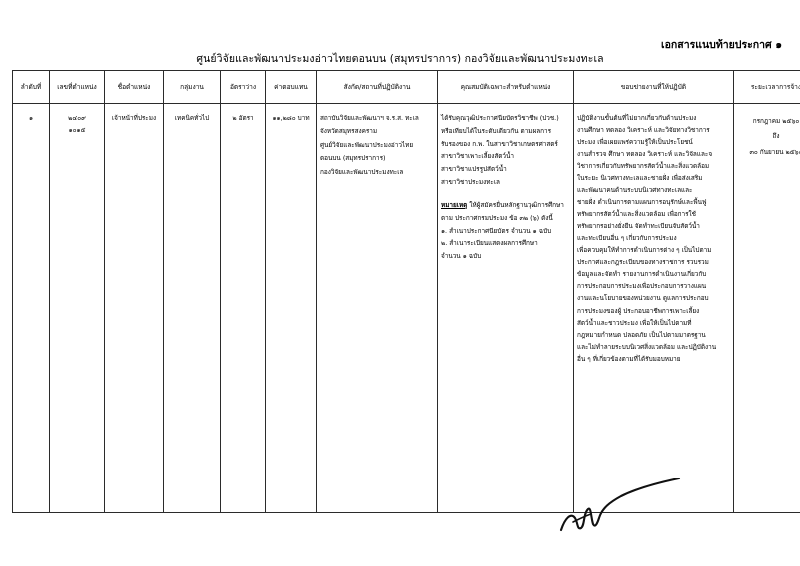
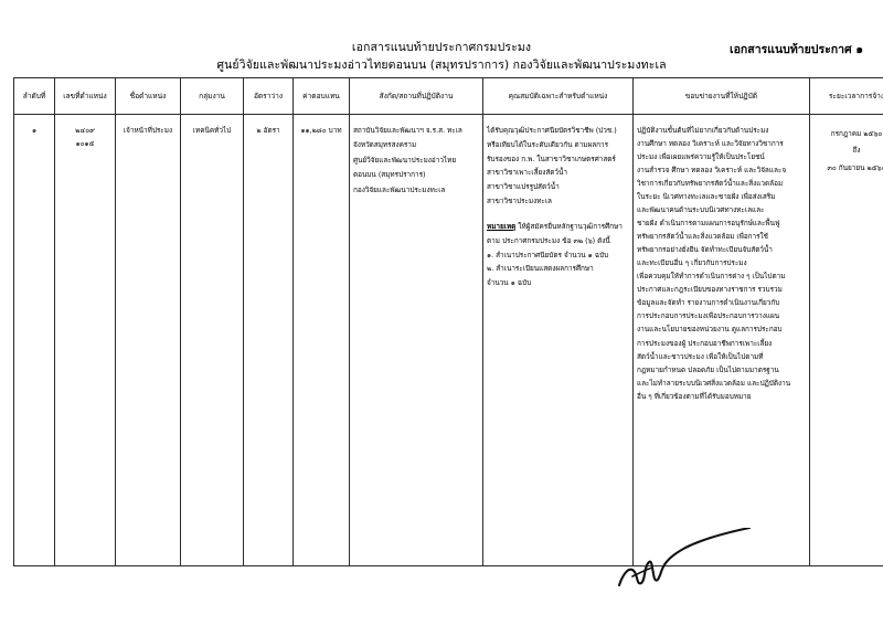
+ เอกสารแนบท้ายประกาศกรมประมง
  ศูนย์วิจัยและพัฒนาประมงอ่าวไทยตอนบน (สมุทรปราการ) กองวิจัยและพัฒนาประมงทะเล
  เอกสารแนบท้ายประกาศ ๑
  ลำดับที่	เลขที่ตำแหน่ง	ชื่อตำแหน่ง	กลุ่มงาน	อัตราว่าง	ค่าตอบแทน	สังกัด/สถานที่ปฏิบัติงาน	คุณสมบัติเฉพาะสำหรับตำแหน่ง	ขอบข่ายงานที่ให้ปฏิบัติ	ระยะเวลาการจ้าง
  ๑	๒๔๐๙ ๑๐๑๕	เจ้าหน้าที่ประมง	เทคนิคทั่วไป	๒ อัตรา	๑๑,๒๘๐ บาท	สถาบันวิจัยและพัฒนาฯ จ.ร.ส. ทะเล จังหวัดสมุทรสงคราม ศูนย์วิจัยและพัฒนาประมงอ่าวไทย ตอนบน (สมุทรปราการ) กองวิจัยและพัฒนาประมงทะเล	ได้รับคุณวุฒิประกาศนียบัตรวิชาชีพ (ปวช.) หรือเทียบได้ในระดับเดียวกัน ตามผลการ รับรองของ ก.พ. ในสาขาวิชาเกษตรศาสตร์ สาขาวิชาเพาะเลี้ยงสัตว์น้ำ สาขาวิชาแปรรูปสัตว์น้ำ สาขาวิชาประมงทะเล หมายเหตุ ให้ผู้สมัครยื่นหลักฐานวุฒิการศึกษา ตาม ประกาศกรมประมง ข้อ ๓๒ (๖) ดังนี้ ๑. สำเนาประกาศนียบัตร จำนวน ๑ ฉบับ ๒. สำเนาระเบียนแสดงผลการศึกษา จำนวน ๑ ฉบับ	ปฏิบัติงานขั้นต้นที่ไม่ยากเกี่ยวกับด้านประมง งานศึกษา ทดลอง วิเคราะห์ และวิจัยทางวิชาการ ประมง เพื่อเผยแพร่ความรู้ให้เป็นประโยชน์ งานสำรวจ ศึกษา ทดลอง วิเคราะห์ และวิจัลและจ วิชาการเกี่ยวกับทรัพยากรสัตว์น้ำและสิ่งแวดล้อม ในระยะ นิเวศทางทะเลและชายฝั่ง เพื่อส่งเสริม และพัฒนาคนด้านระบบนิเวศทางทะเลและ ชายฝั่ง ดำเนินการตามแผนการอนุรักษ์และพื้นฟู ทรัพยากรสัตว์น้ำและสิ่งแวดล้อม เพื่อการใช้ ทรัพยากรอย่างยั่งยืน จัดทำทะเบียนจับสัตว์น้ำ และทะเบียนอื่น ๆ เกี่ยวกับการประมง เพื่อควบคุมให้ทำการดำเนินการต่าง ๆ เป็นไปตาม ประกาศและกฎระเบียบของทางราชการ รวบรวม ข้อมูลและจัดทำ รายงานการดำเนินงานเกี่ยวกับ การประกอบการประมงเพื่อประกอบการวางแผน งานและนโยบายของหน่วยงาน ดูแลการประกอบ การประมงของผู้ ประกอบอาชีพการเพาะเลี้ยง สัตว์น้ำและชาวประมง เพื่อให้เป็นไปตามที่ กฎหมายกำหนด ปลอดภัย เป็นไปตามมาตรฐาน และไม่ทำลายระบบนิเวศสิ่งแวดล้อม และปฏิบัติงาน อื่น ๆ ที่เกี่ยวข้องตามที่ได้รับมอบหมาย	กรกฎาคม ๒๕๖๐ ถึง ๓๐ กันยายน ๒๕๖
